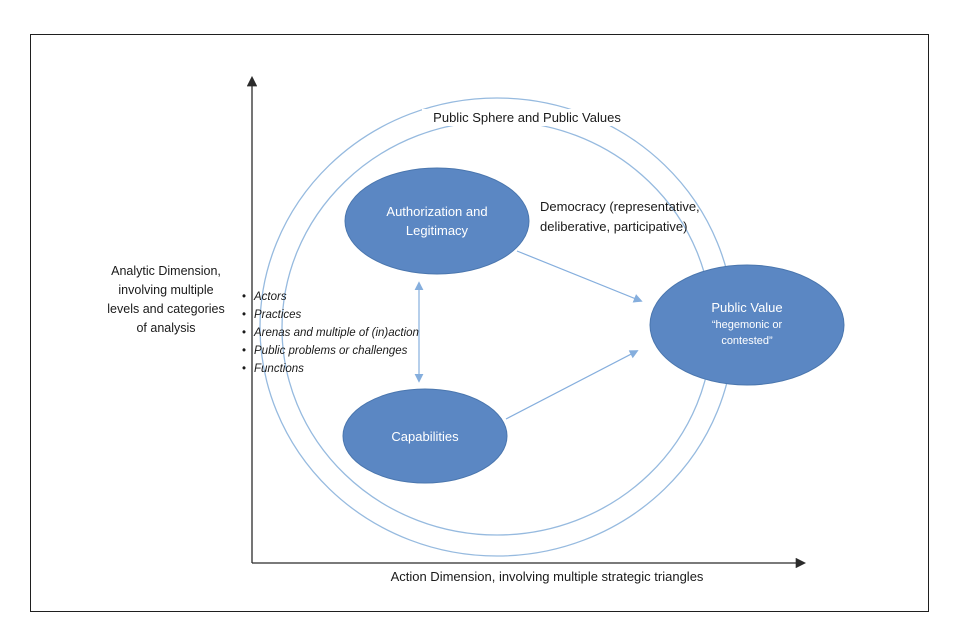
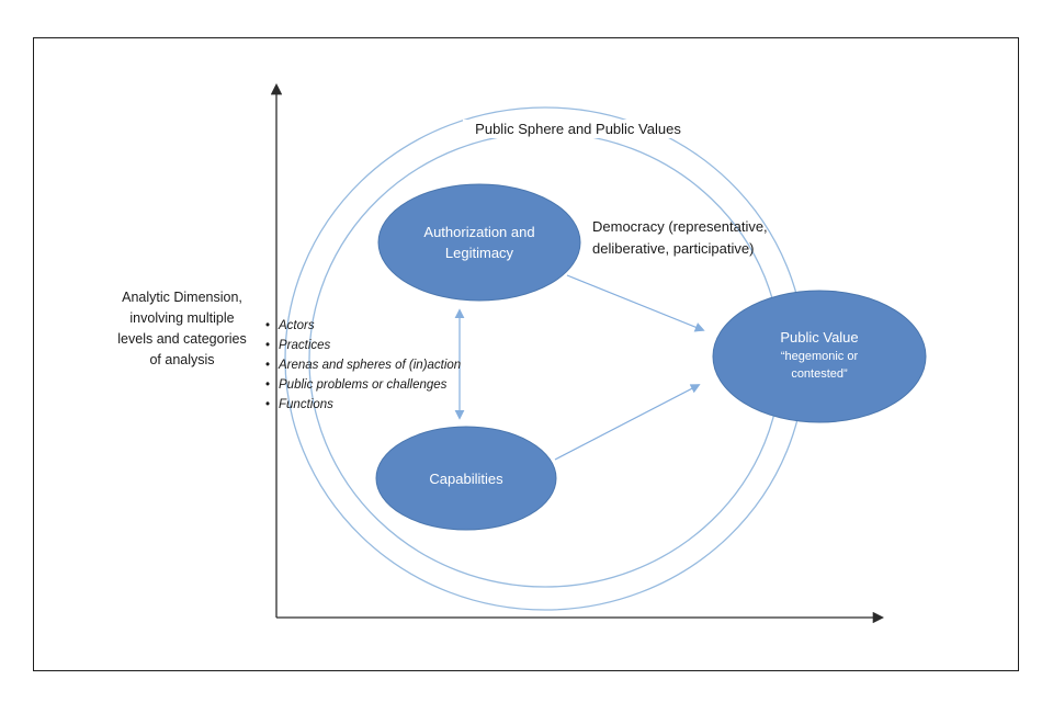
  Public Sphere and Public Values
  Democracy (representative,
  deliberative, participative)
  Authorization and
  Legitimacy
  Capabilities
  Public Value
  “hegemonic or contested”
  Actors
  Practices
- Arenas and multiple of (in)action
+ Arenas and spheres of (in)action
  Public problems or challenges
  Functions
  Analytic Dimension,
  involving multiple
  levels and categories
  of analysis
- Action Dimension, involving multiple strategic triangles
